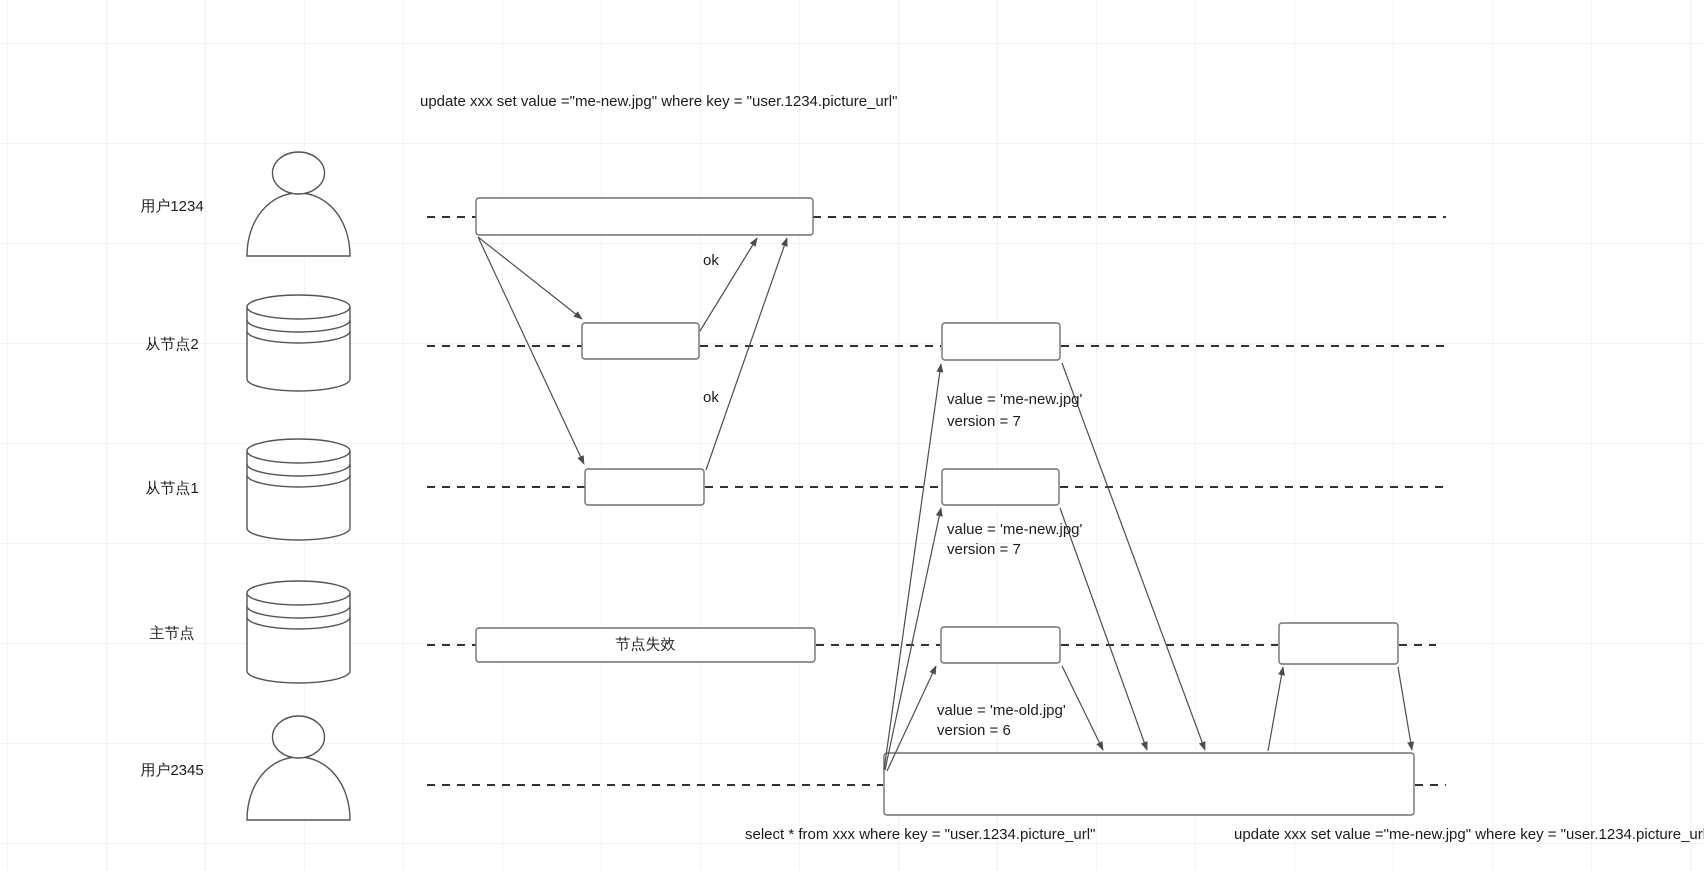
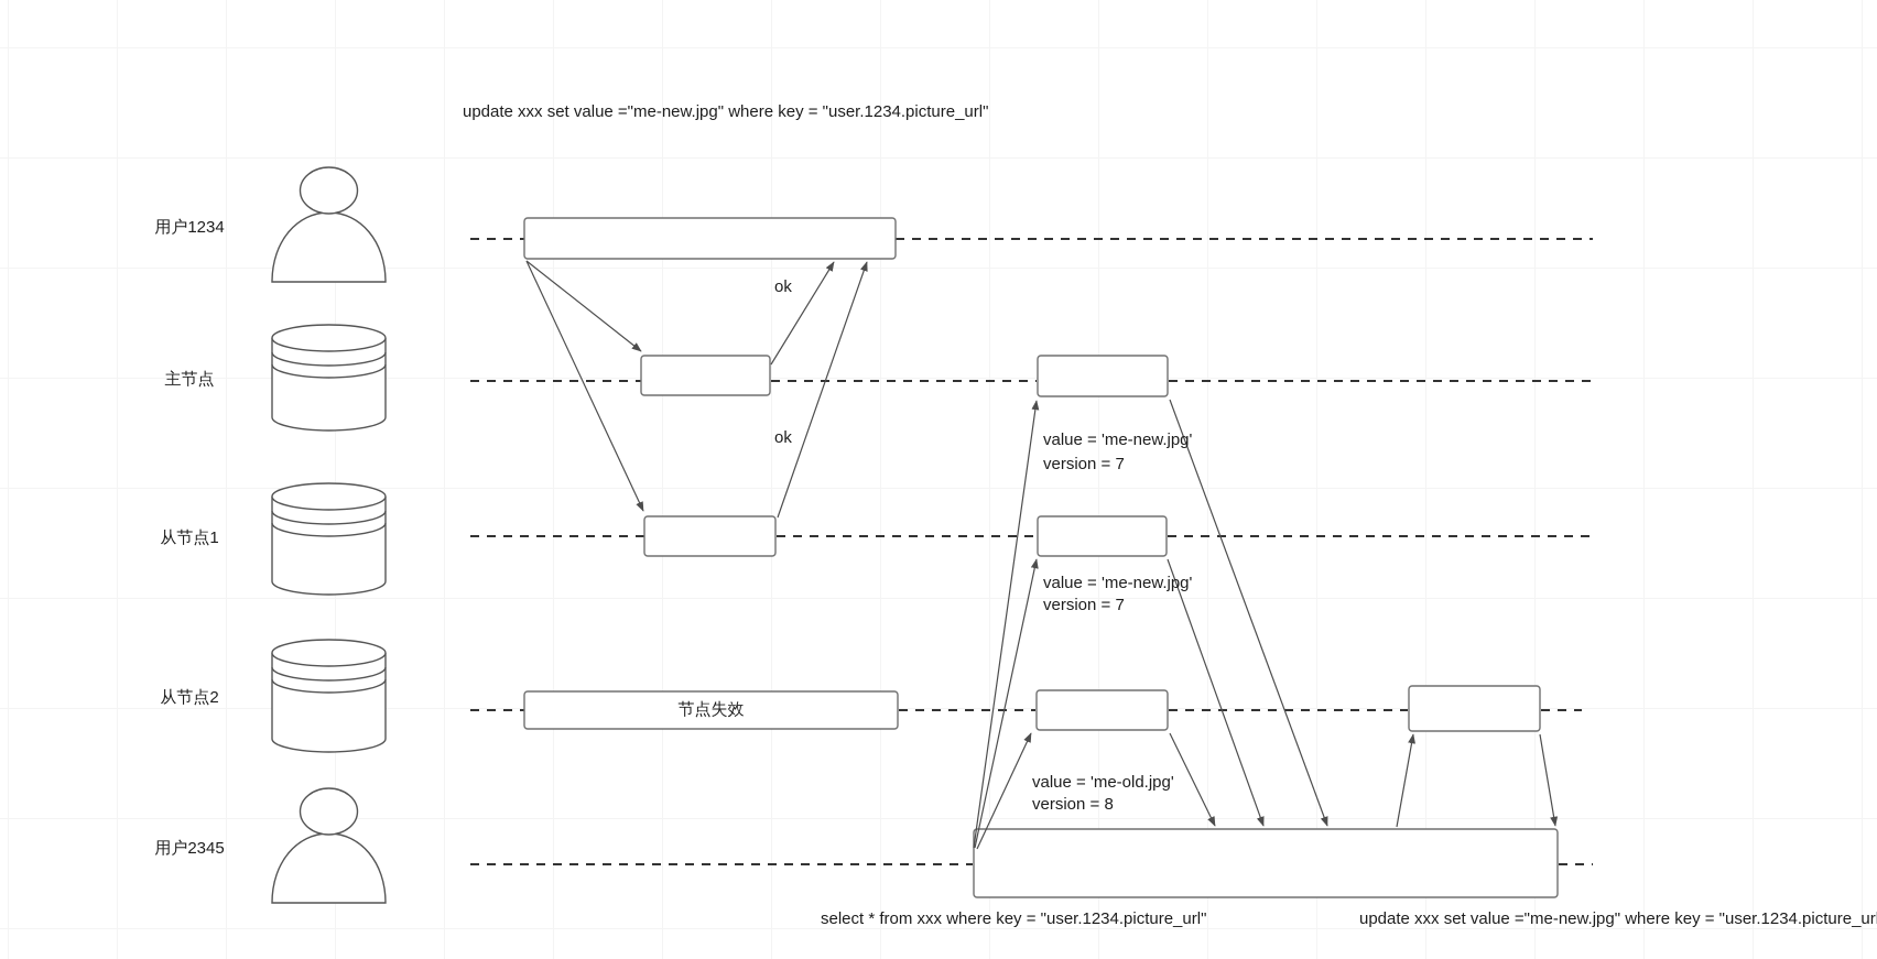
  update xxx set value ="me-new.jpg" where key = "user.1234.picture_url"
  用户1234
- 从节点2
+ 主节点
  从节点1
- 主节点
+ 从节点2
  用户2345
  ok
  ok
  节点失效
  value = 'me-new.jpg'
  version = 7
  value = 'me-new.jpg'
  version = 7
  value = 'me-old.jpg'
- version = 6
+ version = 8
  select * from xxx where key = "user.1234.picture_url"
  update xxx set value ="me-new.jpg" where key = "user.1234.picture_ur
